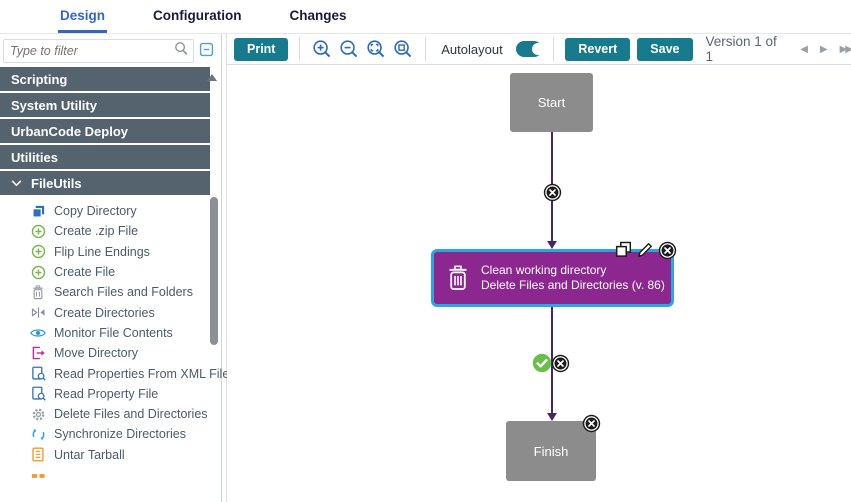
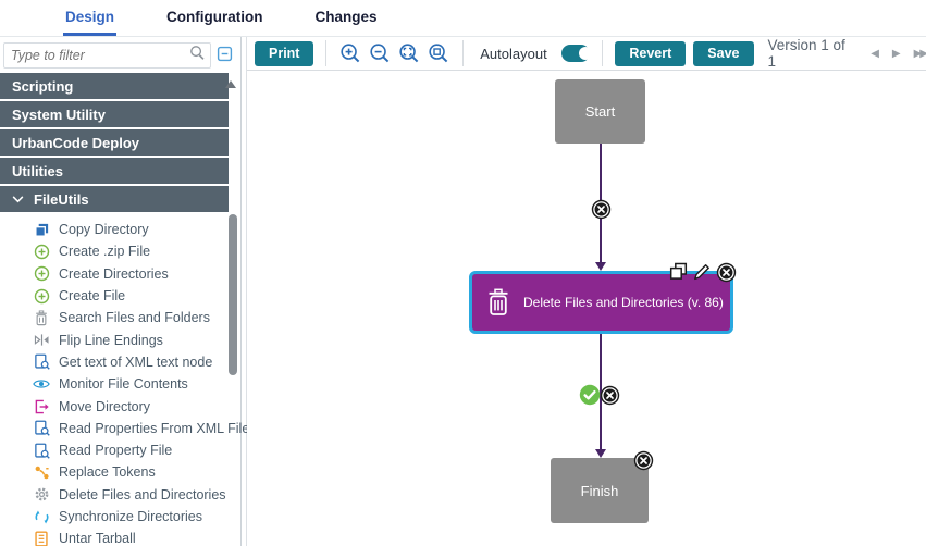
  Design
  Configuration
  Changes
  Type to filter
  Scripting
  System Utility
  UrbanCode Deploy
  Utilities
  FileUtils
  Copy Directory
  Create .zip File
- Flip Line Endings
+ Create Directories
  Create File
  Search Files and Folders
- Create Directories
+ Flip Line Endings
+ Get text of XML text node
  Monitor File Contents
  Move Directory
  Read Properties From XML File
  Read Property File
+ Replace Tokens
  Delete Files and Directories
  Synchronize Directories
  Untar Tarball
  Print
  Autolayout
  Revert
  Save
  Version 1 of 1
  ◀
  ▶
  ▶▶
  Start
- Clean working directory
  Delete Files and Directories (v. 86)
  Finish
